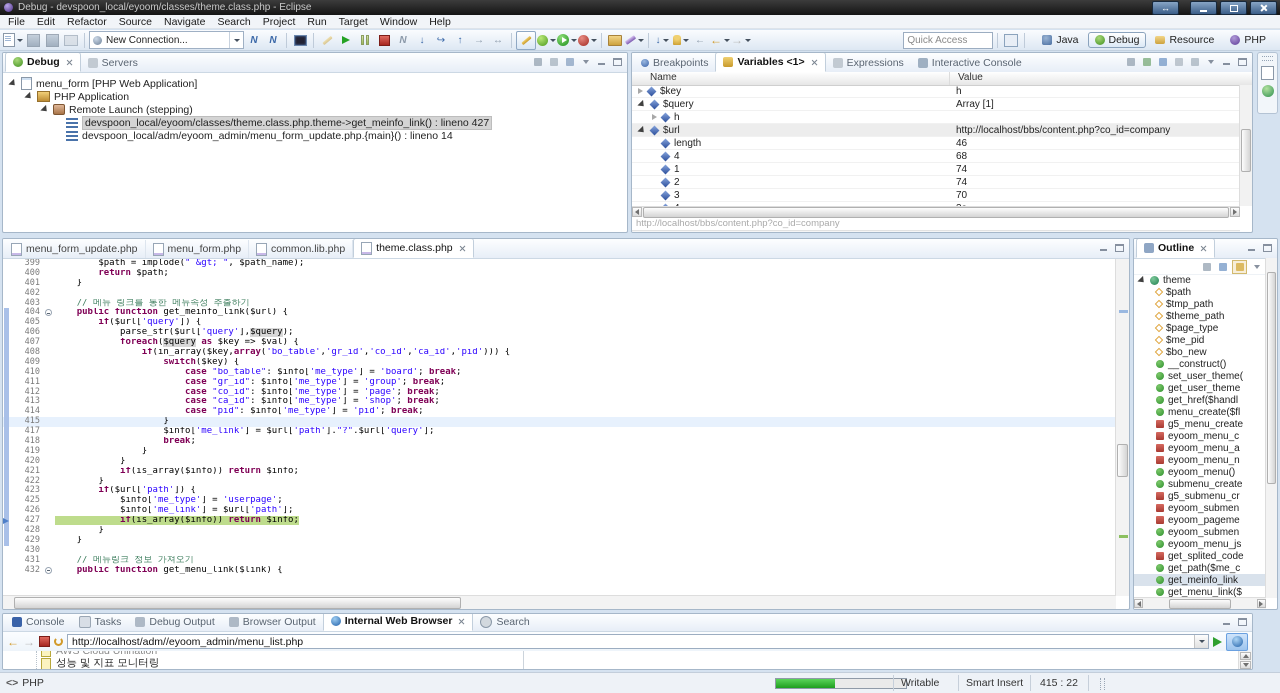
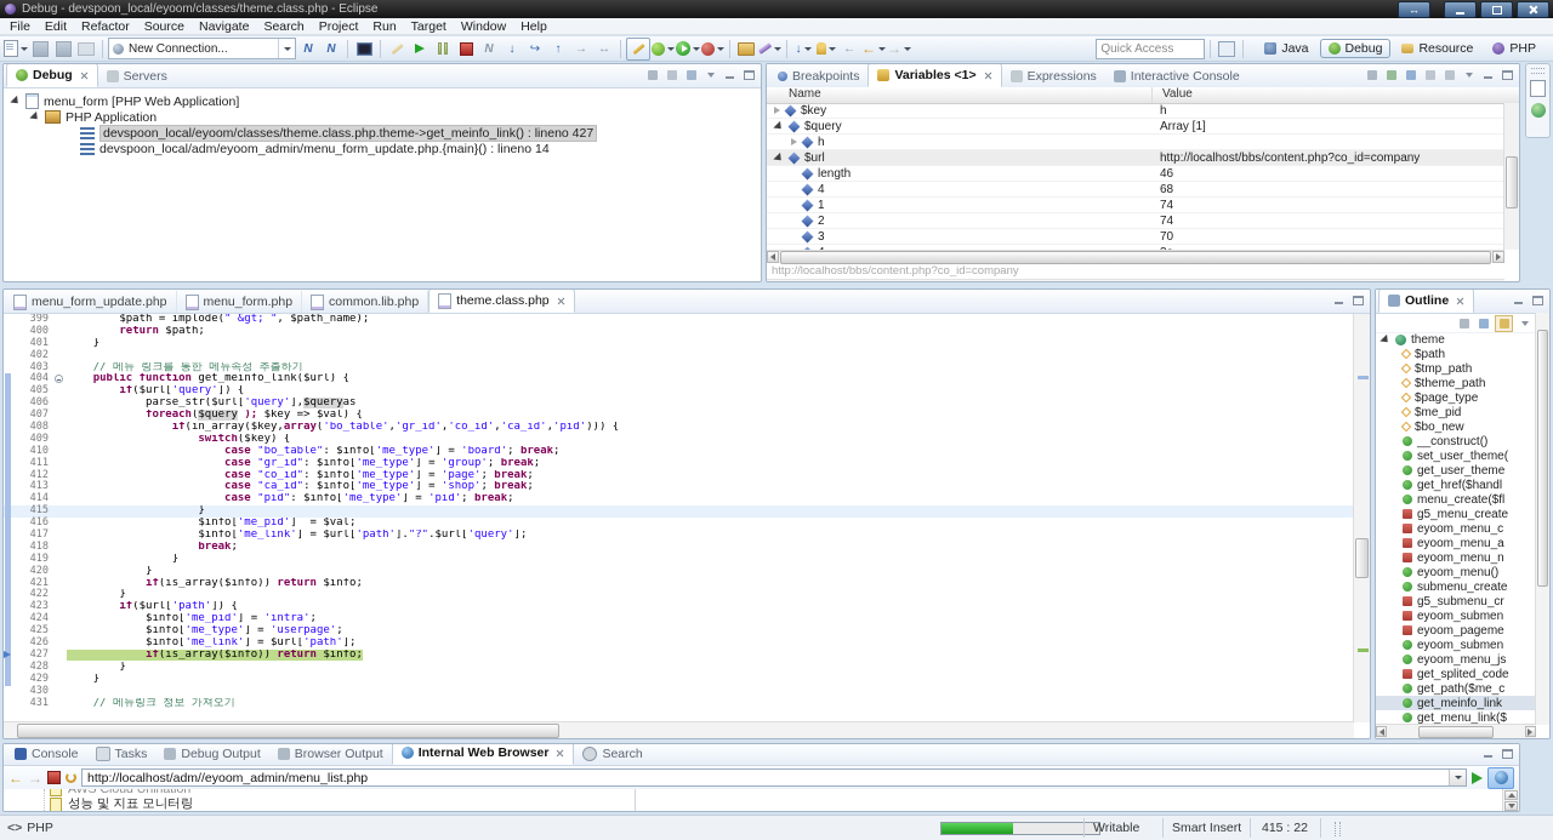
  Debug - devspoon_local/eyoom/classes/theme.class.php - Eclipse
  ↔
  File
  Edit
  Refactor
  Source
  Navigate
  Search
  Project
  Run
  Target
  Window
  Help
  New Connection...
  N
  N
  N
  ↓
  ↪
  ↑
  →
  ↔
  ↓
  ←
  ←
  →
  Quick Access
  Java
  Debug
  Resource
  PHP
  Debug
  Servers
  menu_form [PHP Web Application]
  PHP Application
- Remote Launch (stepping)
  devspoon_local/eyoom/classes/theme.class.php.theme->get_meinfo_link() : lineno 427
  devspoon_local/adm/eyoom_admin/menu_form_update.php.{main}() : lineno 14
  Breakpoints
  Variables <1>
  Expressions
  Interactive Console
  Name
  Value
  $key
  h
  $query
  Array [1]
  h
  $url
  http://localhost/bbs/content.php?co_id=company
  length
  46
  4
  68
  1
  74
  2
  74
  3
  70
  http://localhost/bbs/content.php?co_id=company
  menu_form_update.php
  menu_form.php
  common.lib.php
  theme.class.php
  399
  $path = implode(" &gt; ", $path_name);
  400
  return $path;
  401
  }
  402
  403
  // 메뉴 링크를 통한 메뉴속성 추출하기
  404
  public function get_meinfo_link($url) {
  405
  if($url['query']) {
  406
- parse_str($url['query'],$query);
+ parse_str($url['query'],$queryas
  407
- foreach($query as $key => $val) {
+ foreach($query ); $key => $val) {
  408
  if(in_array($key,array('bo_table','gr_id','co_id','ca_id','pid'))) {
  409
  switch($key) {
  410
  case "bo_table": $info['me_type'] = 'board'; break;
  411
  case "gr_id": $info['me_type'] = 'group'; break;
  412
  case "co_id": $info['me_type'] = 'page'; break;
  413
  case "ca_id": $info['me_type'] = 'shop'; break;
  414
  case "pid": $info['me_type'] = 'pid'; break;
  415
  }
+ 416
+ $info['me_pid'] = $val;
  417
  $info['me_link'] = $url['path']."?".$url['query'];
  418
  break;
  419
  }
  420
  }
  421
  if(is_array($info)) return $info;
  422
  }
  423
  if($url['path']) {
+ 424
+ $info['me_pid'] = 'intra';
  425
  $info['me_type'] = 'userpage';
  426
  $info['me_link'] = $url['path'];
  427
  if(is_array($info)) return $info;
  428
  }
  429
  }
  430
  431
  // 메뉴링크 정보 가져오기
- 432
- public function get_menu_link($link) {
  Outline
  theme
  $path
  $tmp_path
  $theme_path
  $page_type
  $me_pid
  $bo_new
  __construct()
  set_user_theme(
  get_user_theme
  get_href($handl
  menu_create($fl
  g5_menu_create
  eyoom_menu_c
  eyoom_menu_a
  eyoom_menu_n
  eyoom_menu()
  submenu_create
  g5_submenu_cr
  eyoom_submen
  eyoom_pageme
  eyoom_submen
  eyoom_menu_js
  get_splited_code
  get_path($me_c
  get_meinfo_link
  get_menu_link($
  Console
  Tasks
  Debug Output
  Browser Output
  Internal Web Browser
  Search
  ←
  →
  http://localhost/adm//eyoom_admin/menu_list.php
  AWS Cloud Unination
  성능 및 지표 모니터링
  <>
  PHP
  Writable
  Smart Insert
  415 : 22
